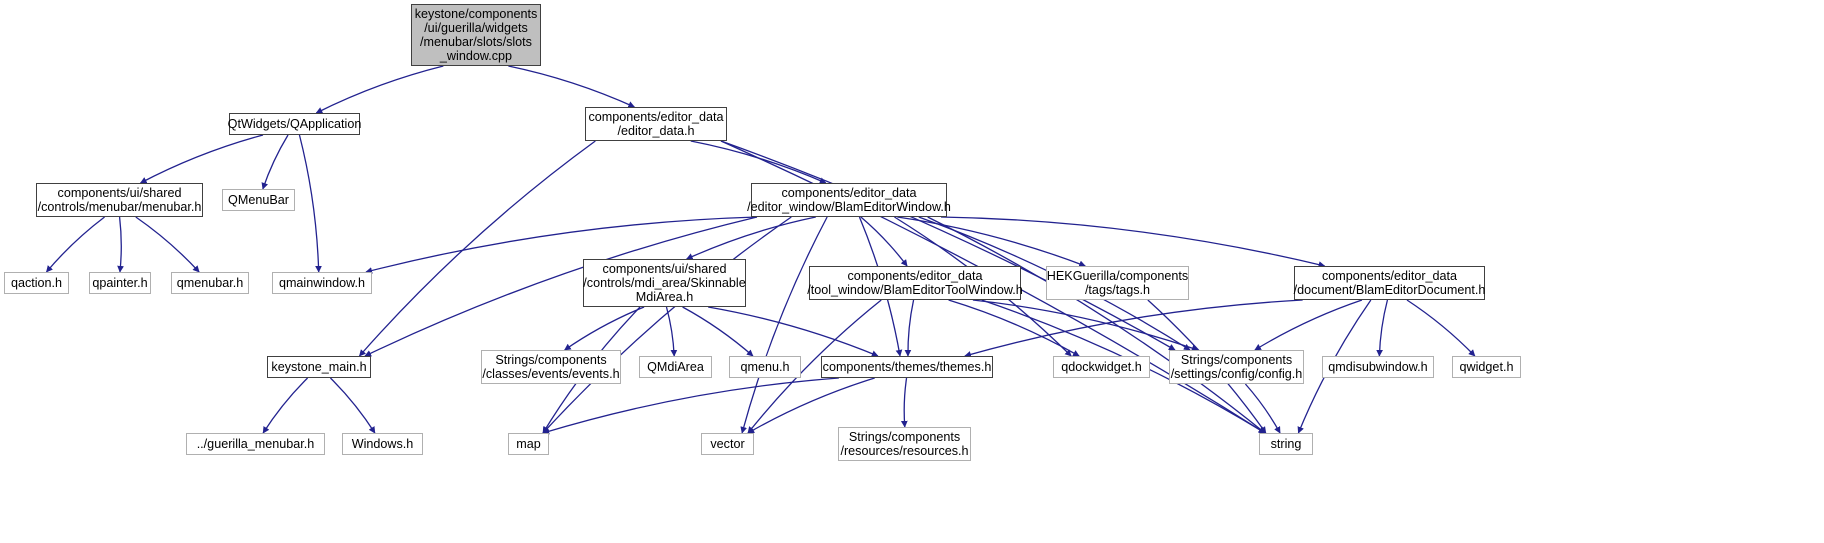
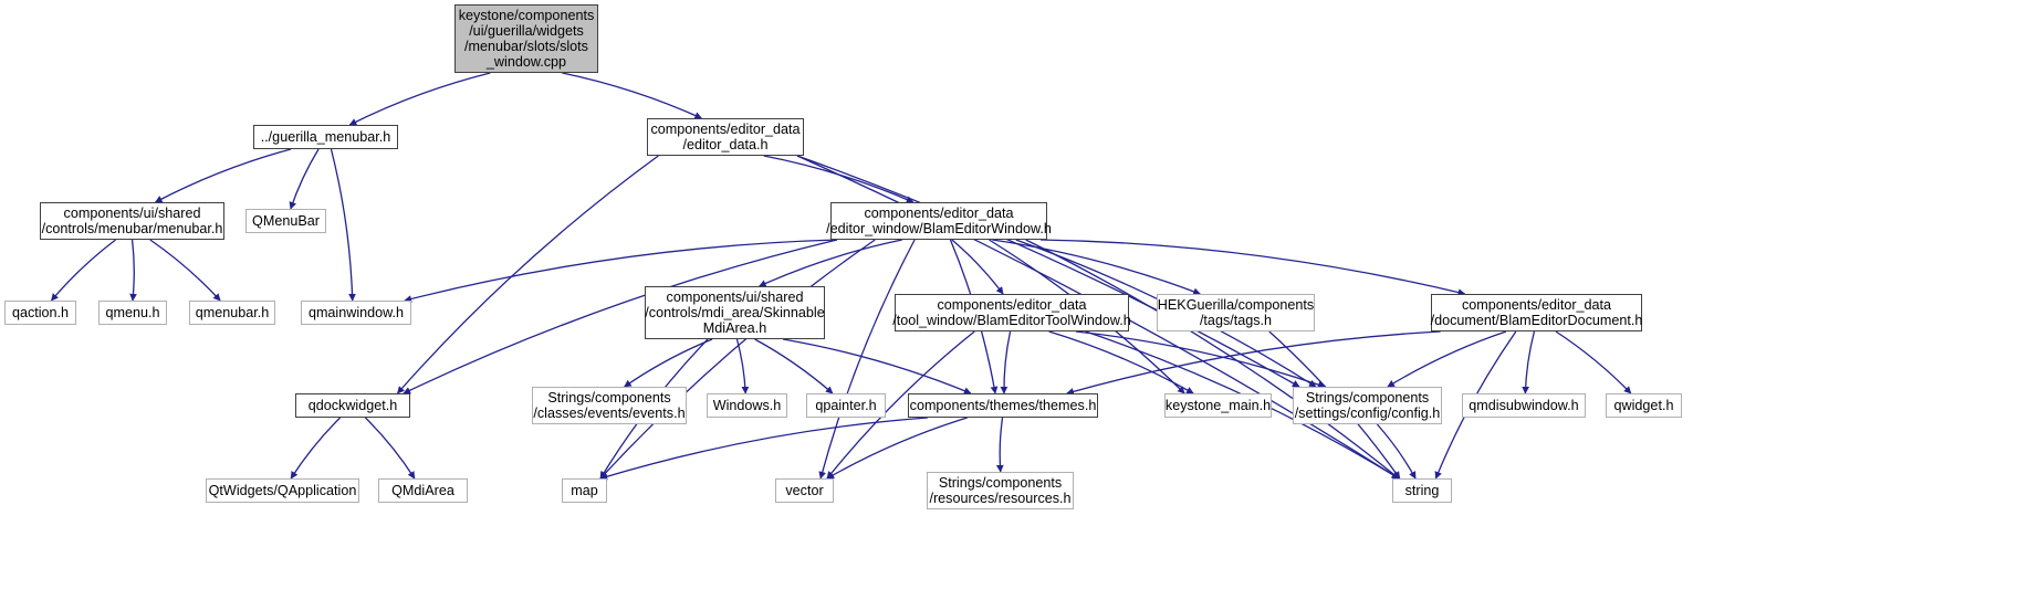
  keystone/components
  /ui/guerilla/widgets
  /menubar/slots/slots
  _window.cpp
- QtWidgets/QApplication
+ ../guerilla_menubar.h
  components/editor_data
  /editor_data.h
  components/ui/shared
  /controls/menubar/menubar.h
  QMenuBar
  components/editor_data
  /editor_window/BlamEditorWindow.h
  qaction.h
- qpainter.h
+ qmenu.h
  qmenubar.h
  qmainwindow.h
  components/ui/shared
  /controls/mdi_area/Skinnable
  MdiArea.h
  components/editor_data
  /tool_window/BlamEditorToolWindow.h
  HEKGuerilla/components
  /tags/tags.h
  components/editor_data
  /document/BlamEditorDocument.h
- keystone_main.h
+ qdockwidget.h
  Strings/components
  /classes/events/events.h
- QMdiArea
+ Windows.h
- qmenu.h
+ qpainter.h
  components/themes/themes.h
- qdockwidget.h
+ keystone_main.h
  Strings/components
  /settings/config/config.h
  qmdisubwindow.h
  qwidget.h
- ../guerilla_menubar.h
+ QtWidgets/QApplication
- Windows.h
+ QMdiArea
  map
  vector
  Strings/components
  /resources/resources.h
  string
